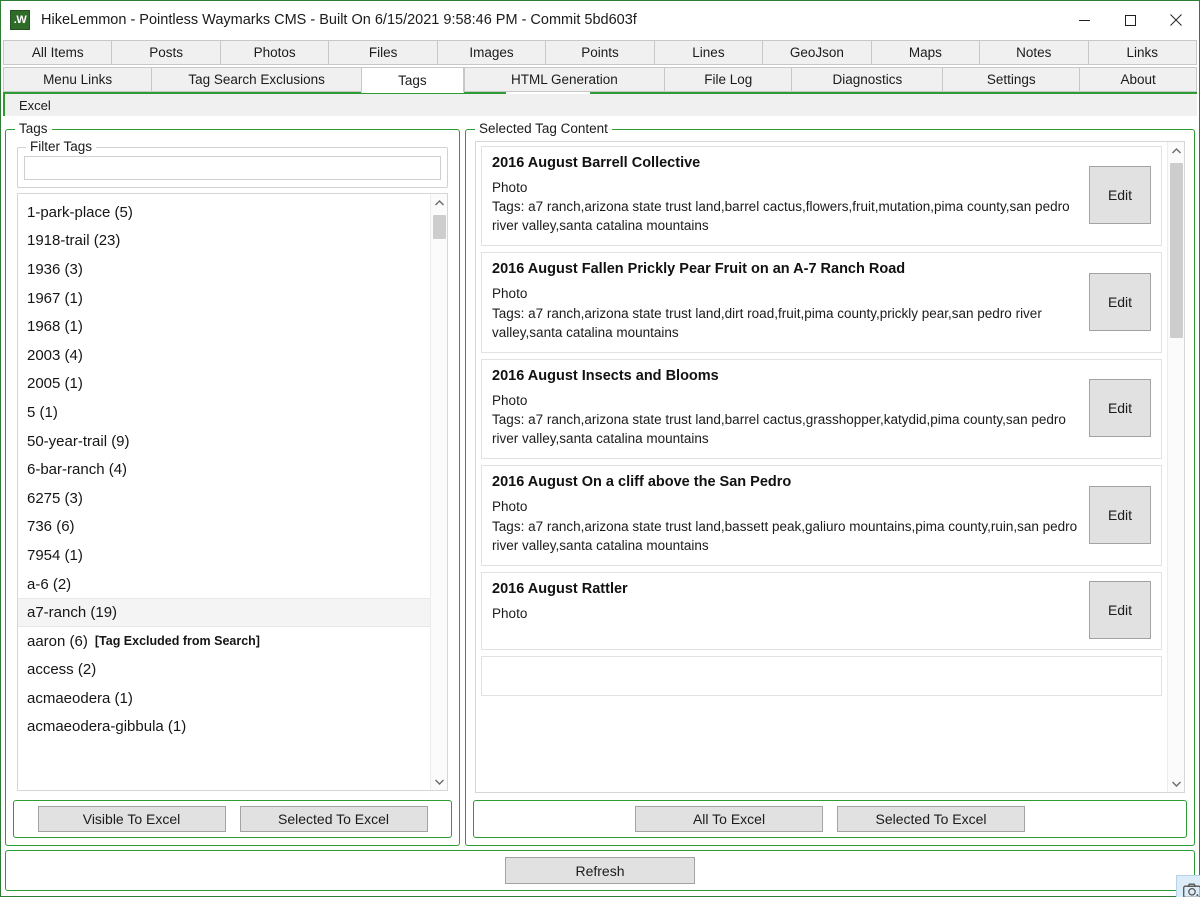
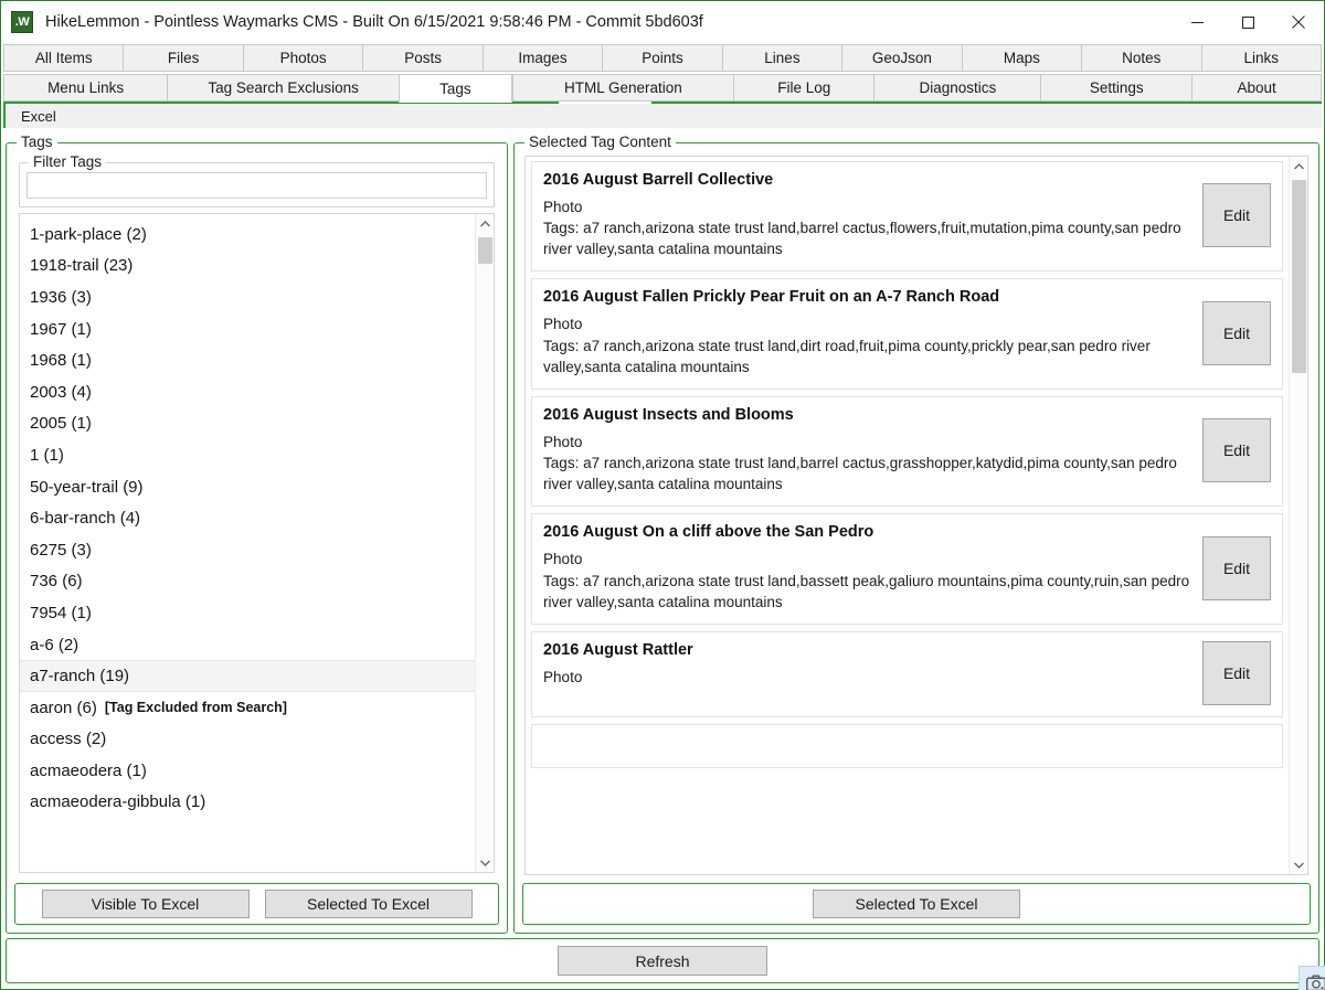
  .W
  HikeLemmon - Pointless Waymarks CMS - Built On 6/15/2021 9:58:46 PM - Commit 5bd603f
  All Items
- Posts
+ Files
  Photos
- Files
+ Posts
  Images
  Points
  Lines
  GeoJson
  Maps
  Notes
  Links
  Menu Links
  Tag Search Exclusions
  Tags
  HTML Generation
  File Log
  Diagnostics
  Settings
  About
  Excel
  Tags
  Filter Tags
- 1-park-place (5)
+ 1-park-place (2)
  1918-trail (23)
  1936 (3)
  1967 (1)
  1968 (1)
  2003 (4)
  2005 (1)
- 5 (1)
+ 1 (1)
  50-year-trail (9)
  6-bar-ranch (4)
  6275 (3)
  736 (6)
  7954 (1)
  a-6 (2)
  a7-ranch (19)
  aaron (6)
  [Tag Excluded from Search]
  access (2)
  acmaeodera (1)
  acmaeodera-gibbula (1)
  Visible To Excel
  Selected To Excel
  Selected Tag Content
  2016 August Barrell Collective
  Photo
  Tags: a7 ranch,arizona state trust land,barrel cactus,flowers,fruit,mutation,pima county,san pedro river valley,santa catalina mountains
  Edit
  2016 August Fallen Prickly Pear Fruit on an A-7 Ranch Road
  Photo
  Tags: a7 ranch,arizona state trust land,dirt road,fruit,pima county,prickly pear,san pedro river valley,santa catalina mountains
  Edit
  2016 August Insects and Blooms
  Photo
  Tags: a7 ranch,arizona state trust land,barrel cactus,grasshopper,katydid,pima county,san pedro river valley,santa catalina mountains
  Edit
  2016 August On a cliff above the San Pedro
  Photo
  Tags: a7 ranch,arizona state trust land,bassett peak,galiuro mountains,pima county,ruin,san pedro river valley,santa catalina mountains
  Edit
  2016 August Rattler
  Photo
  Edit
- All To Excel
  Selected To Excel
  Refresh
